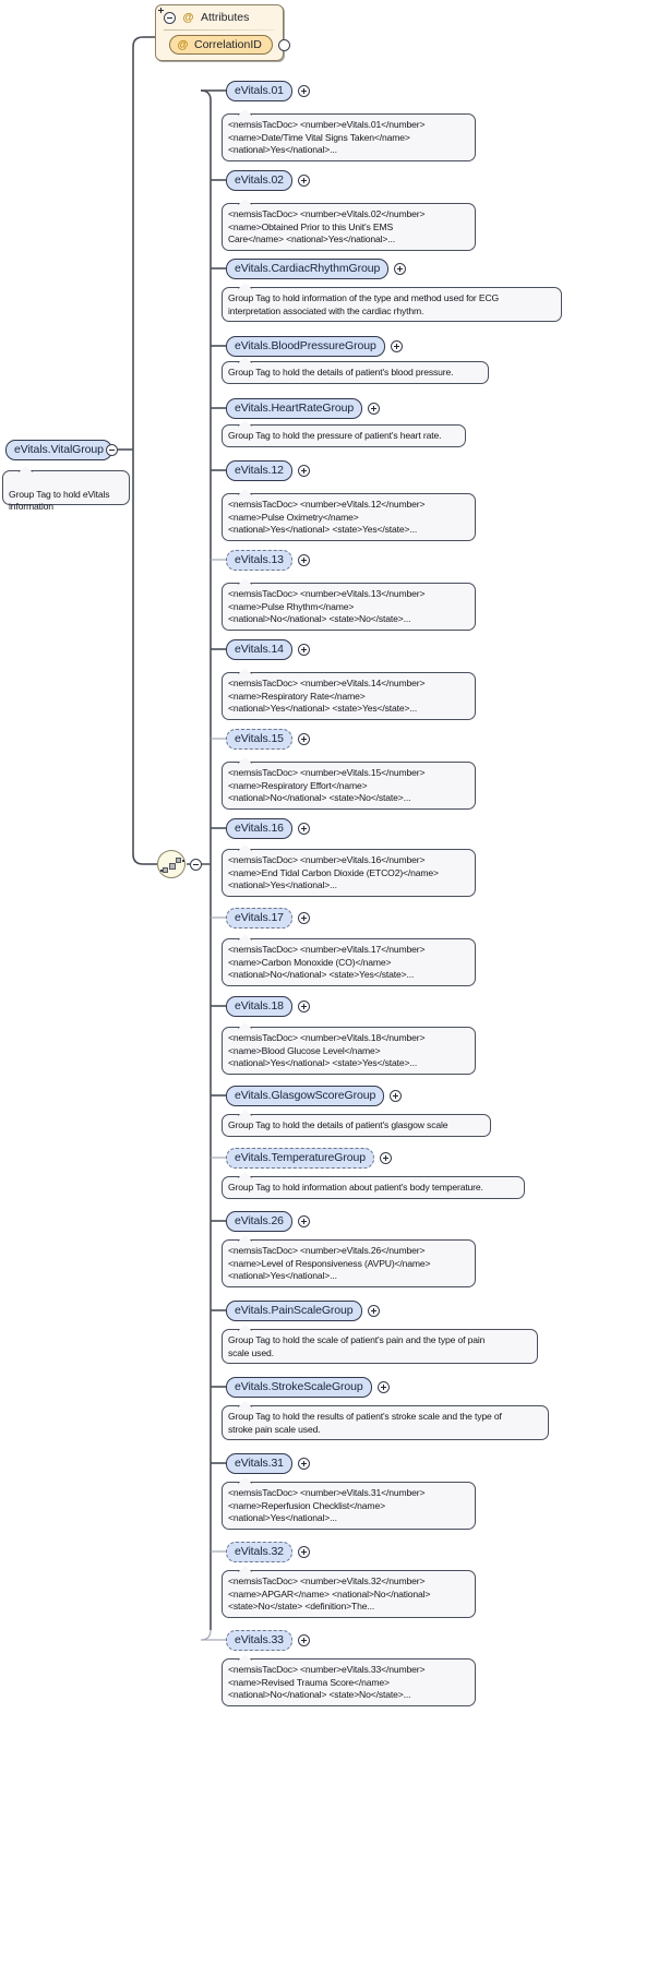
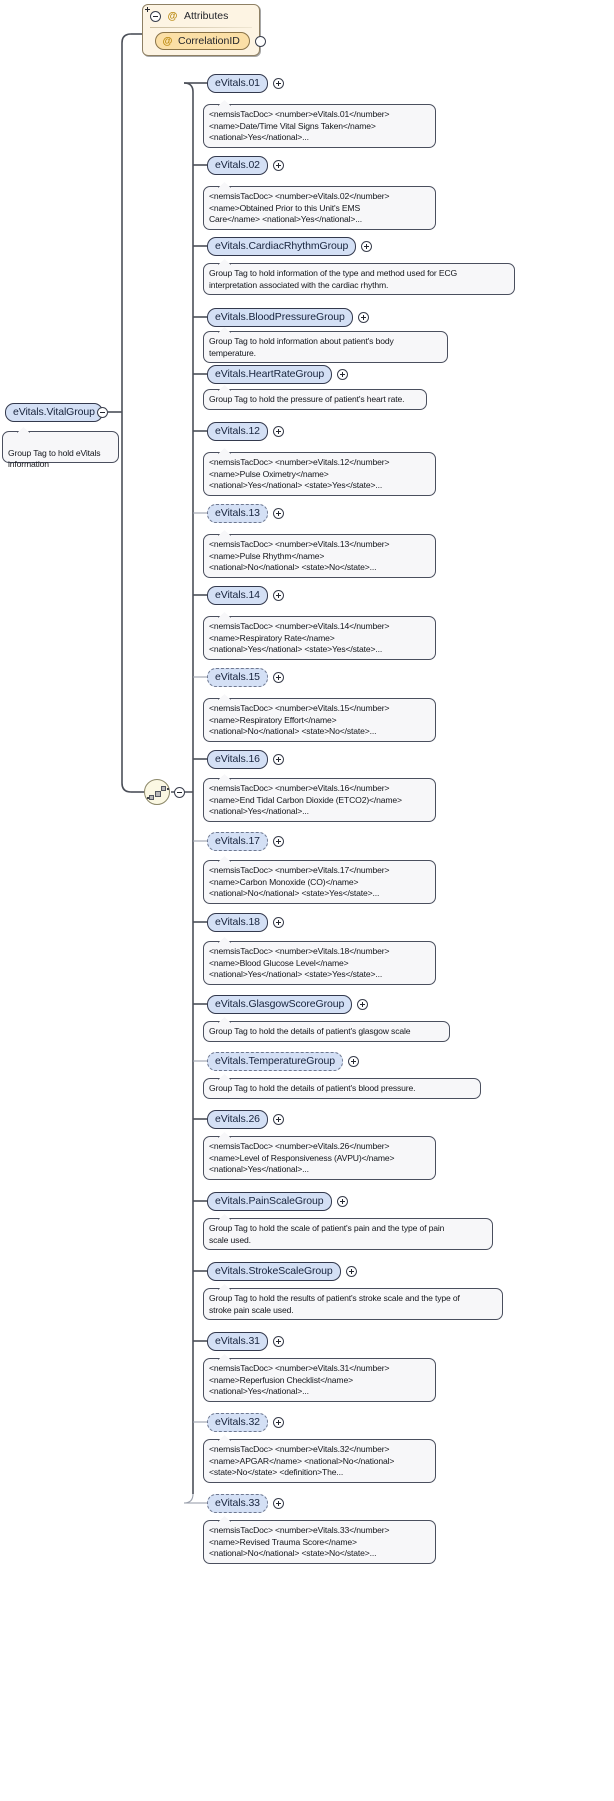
  @
  Attributes
  @
  CorrelationID
  eVitals.VitalGroup
  Group Tag to hold eVitals
  information
  eVitals.01
  <nemsisTacDoc> <number>eVitals.01</number>
  <name>Date/Time Vital Signs Taken</name>
  <national>Yes</national>...
  eVitals.02
  <nemsisTacDoc> <number>eVitals.02</number>
  <name>Obtained Prior to this Unit's EMS
  Care</name> <national>Yes</national>...
  eVitals.CardiacRhythmGroup
  Group Tag to hold information of the type and method used for ECG
  interpretation associated with the cardiac rhythm.
  eVitals.BloodPressureGroup
- Group Tag to hold the details of patient's blood pressure.
+ Group Tag to hold information about patient's body temperature.
  eVitals.HeartRateGroup
  Group Tag to hold the pressure of patient's heart rate.
  eVitals.12
  <nemsisTacDoc> <number>eVitals.12</number>
  <name>Pulse Oximetry</name>
  <national>Yes</national> <state>Yes</state>...
  eVitals.13
  <nemsisTacDoc> <number>eVitals.13</number>
  <name>Pulse Rhythm</name>
  <national>No</national> <state>No</state>...
  eVitals.14
  <nemsisTacDoc> <number>eVitals.14</number>
  <name>Respiratory Rate</name>
  <national>Yes</national> <state>Yes</state>...
  eVitals.15
  <nemsisTacDoc> <number>eVitals.15</number>
  <name>Respiratory Effort</name>
  <national>No</national> <state>No</state>...
  eVitals.16
  <nemsisTacDoc> <number>eVitals.16</number>
  <name>End Tidal Carbon Dioxide (ETCO2)</name>
  <national>Yes</national>...
  eVitals.17
  <nemsisTacDoc> <number>eVitals.17</number>
  <name>Carbon Monoxide (CO)</name>
  <national>No</national> <state>Yes</state>...
  eVitals.18
  <nemsisTacDoc> <number>eVitals.18</number>
  <name>Blood Glucose Level</name>
  <national>Yes</national> <state>Yes</state>...
  eVitals.GlasgowScoreGroup
  Group Tag to hold the details of patient's glasgow scale
  eVitals.TemperatureGroup
- Group Tag to hold information about patient's body temperature.
+ Group Tag to hold the details of patient's blood pressure.
  eVitals.26
  <nemsisTacDoc> <number>eVitals.26</number>
  <name>Level of Responsiveness (AVPU)</name>
  <national>Yes</national>...
  eVitals.PainScaleGroup
  Group Tag to hold the scale of patient's pain and the type of pain
  scale used.
  eVitals.StrokeScaleGroup
  Group Tag to hold the results of patient's stroke scale and the type of
  stroke pain scale used.
  eVitals.31
  <nemsisTacDoc> <number>eVitals.31</number>
  <name>Reperfusion Checklist</name>
  <national>Yes</national>...
  eVitals.32
  <nemsisTacDoc> <number>eVitals.32</number>
  <name>APGAR</name> <national>No</national>
  <state>No</state> <definition>The...
  eVitals.33
  <nemsisTacDoc> <number>eVitals.33</number>
  <name>Revised Trauma Score</name>
  <national>No</national> <state>No</state>...
